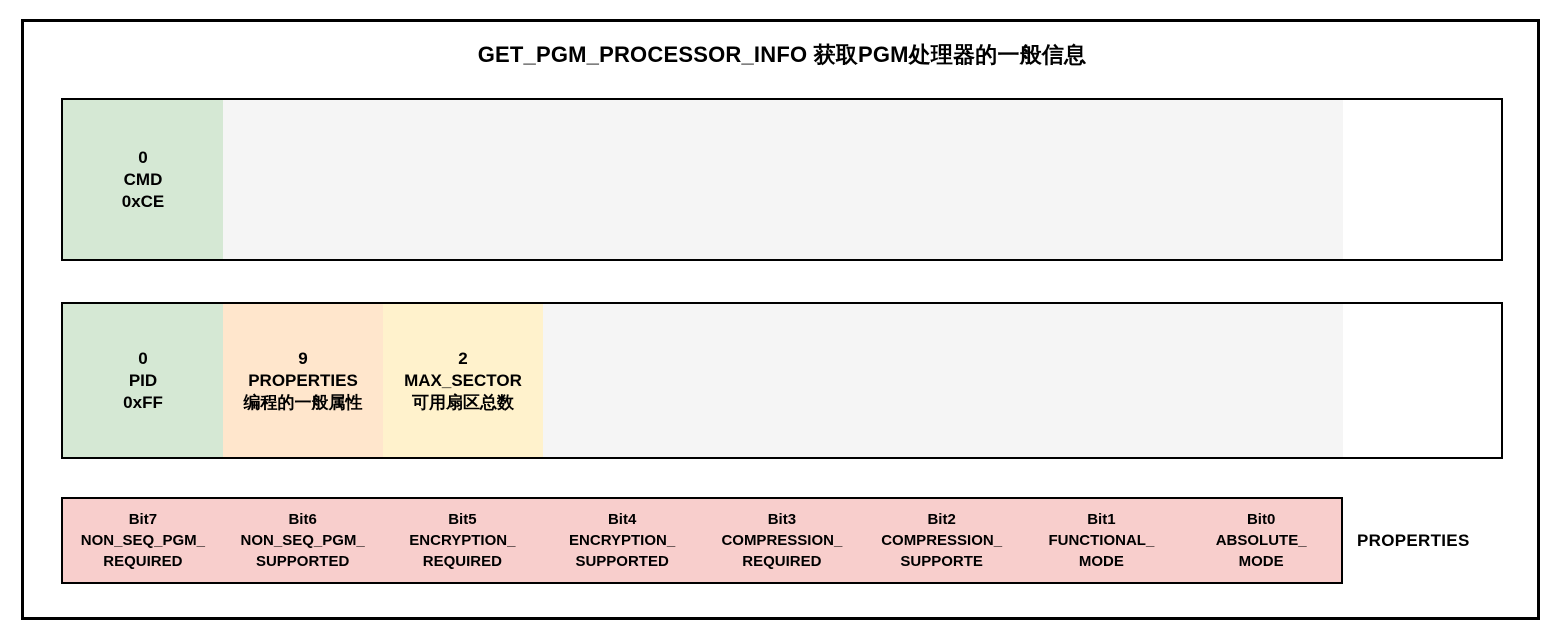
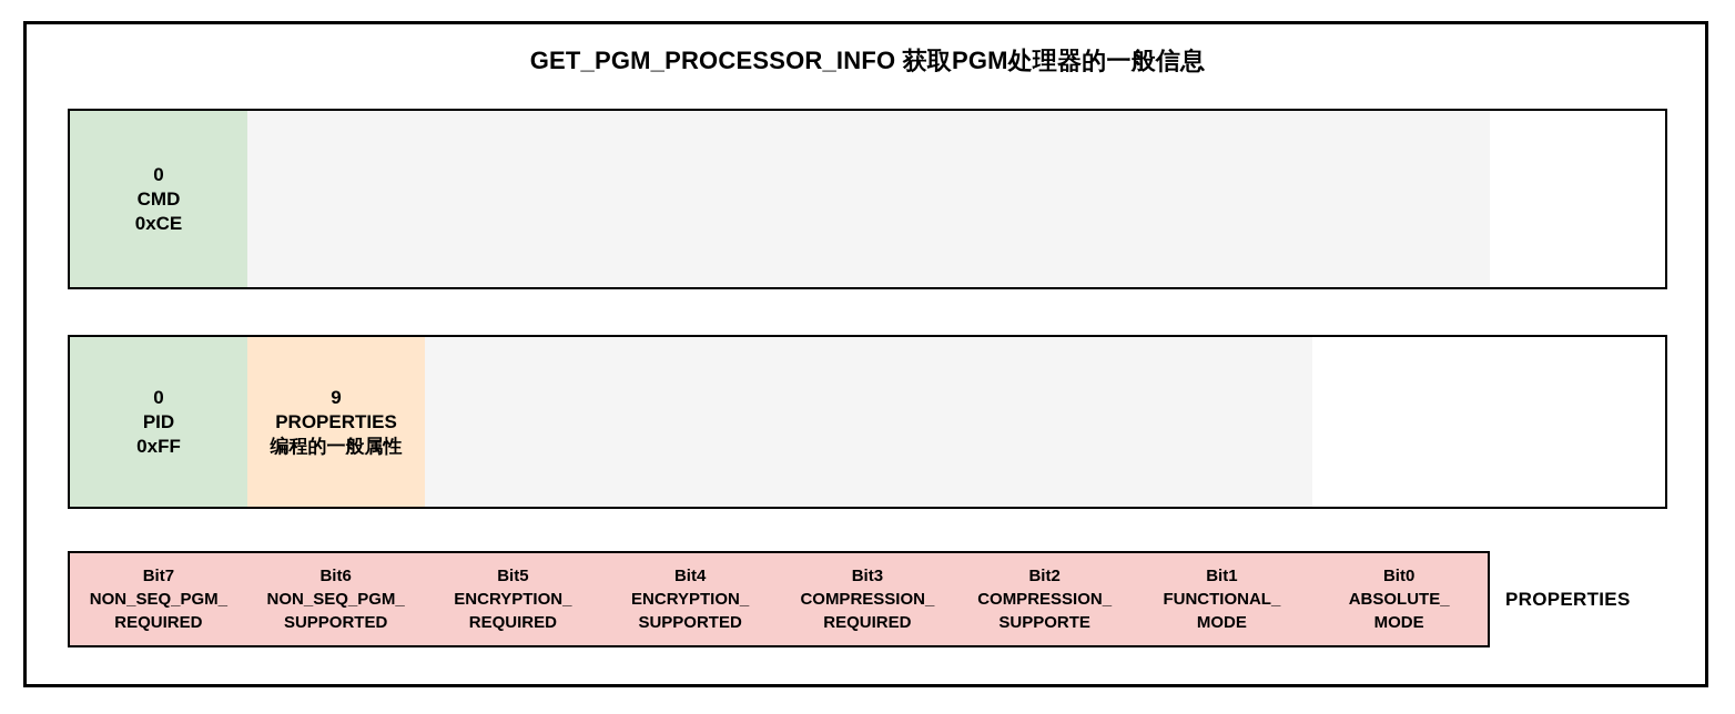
  GET_PGM_PROCESSOR_INFO 获取PGM处理器的一般信息
  0
  CMD
  0xCE
  0
  PID
  0xFF
  9
  PROPERTIES
  编程的一般属性
- 2
- MAX_SECTOR
- 可用扇区总数
  Bit7
  NON_SEQ_PGM_
  REQUIRED
  Bit6
  NON_SEQ_PGM_
  SUPPORTED
  Bit5
  ENCRYPTION_
  REQUIRED
  Bit4
  ENCRYPTION_
  SUPPORTED
  Bit3
  COMPRESSION_
  REQUIRED
  Bit2
  COMPRESSION_
  SUPPORTE
  Bit1
  FUNCTIONAL_
  MODE
  Bit0
  ABSOLUTE_
  MODE
  PROPERTIES
